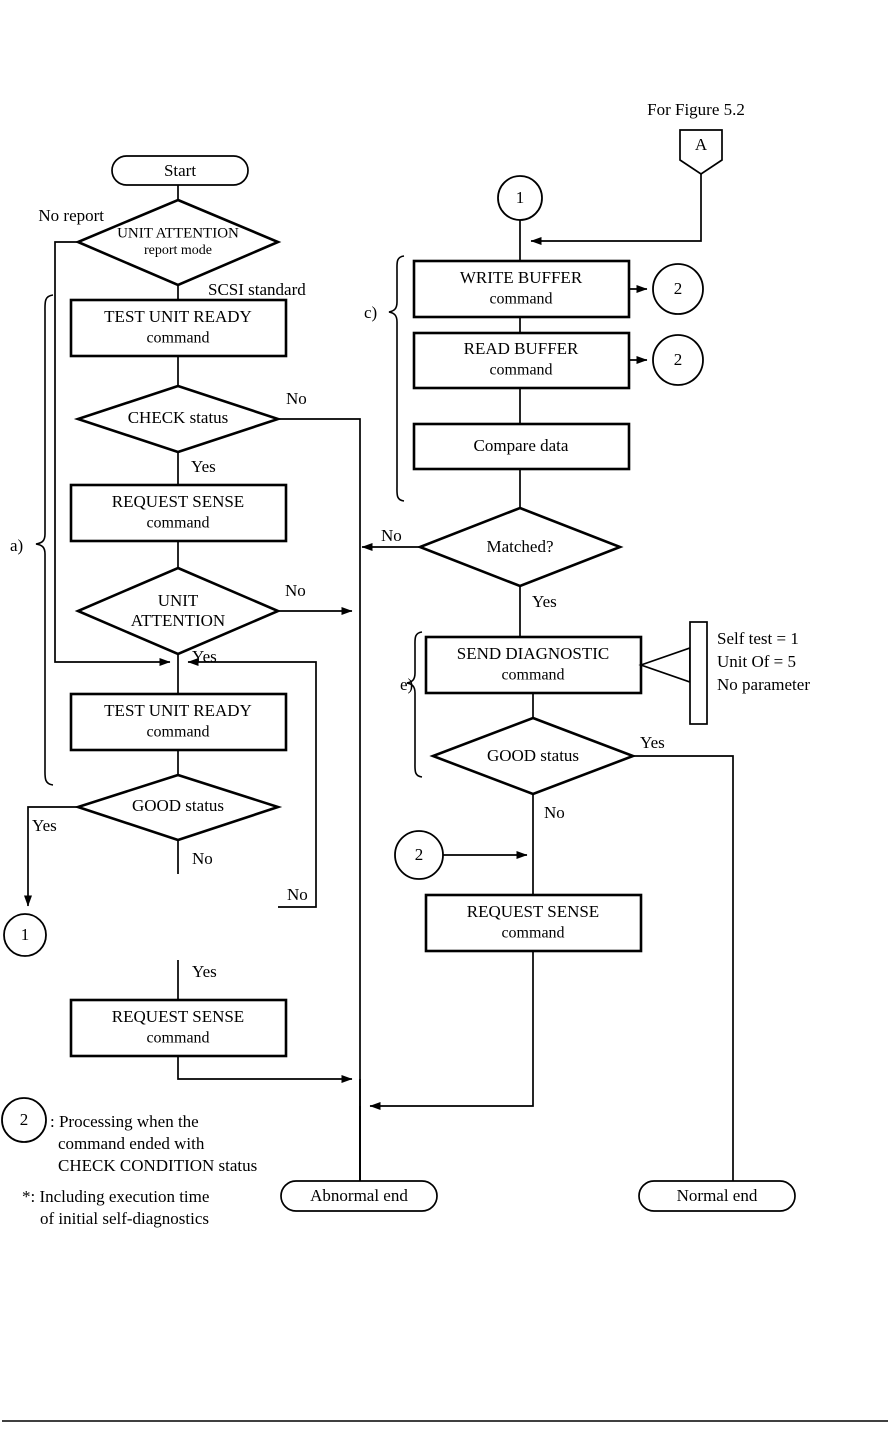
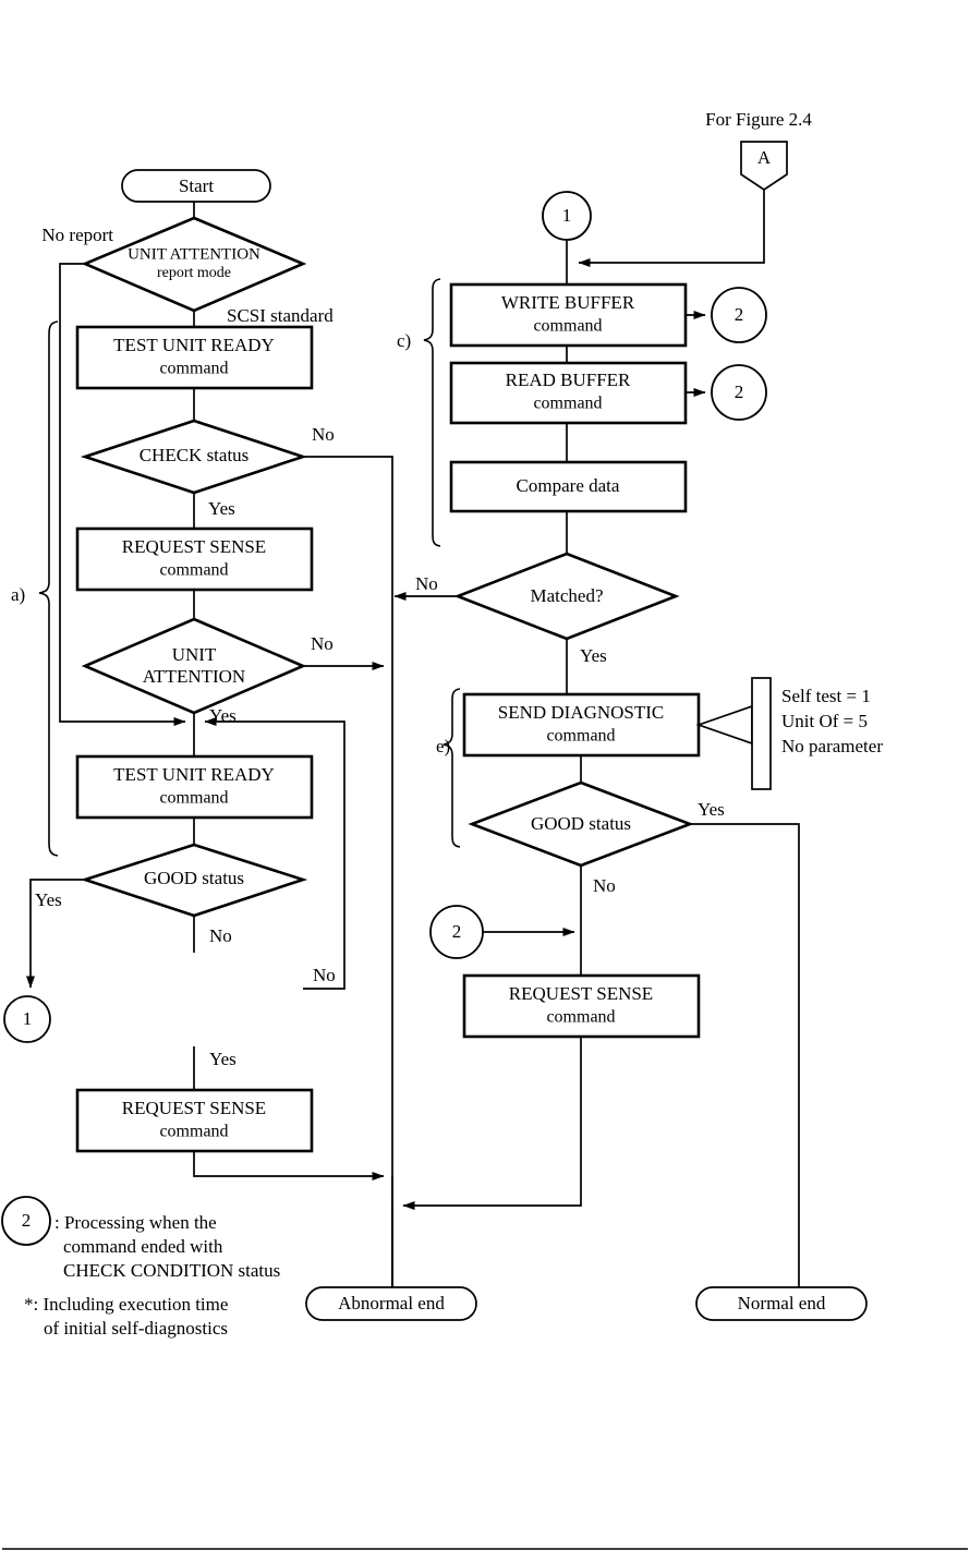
  Start
  UNIT ATTENTION
  report mode
  No report
  SCSI standard
  TEST UNIT READY
  command
  CHECK status
  No
  Yes
  REQUEST SENSE
  command
  UNIT
  ATTENTION
  No
  Yes
  TEST UNIT READY
  command
  GOOD status
  Yes
  No
  No
  Yes
  REQUEST SENSE
  command
  1
  a)
- For Figure 5.2
+ For Figure 2.4
  A
  1
  WRITE BUFFER
  command
  2
  READ BUFFER
  command
  2
  Compare data
  Matched?
  No
  Yes
  SEND DIAGNOSTIC
  command
  Self test = 1
  Unit Of = 5
  No parameter
  GOOD status
  Yes
  No
  2
  REQUEST SENSE
  command
  c)
  e)
  Abnormal end
  Normal end
  2
  : Processing when the
  command ended with
  CHECK CONDITION status
  *: Including execution time
  of initial self-diagnostics
